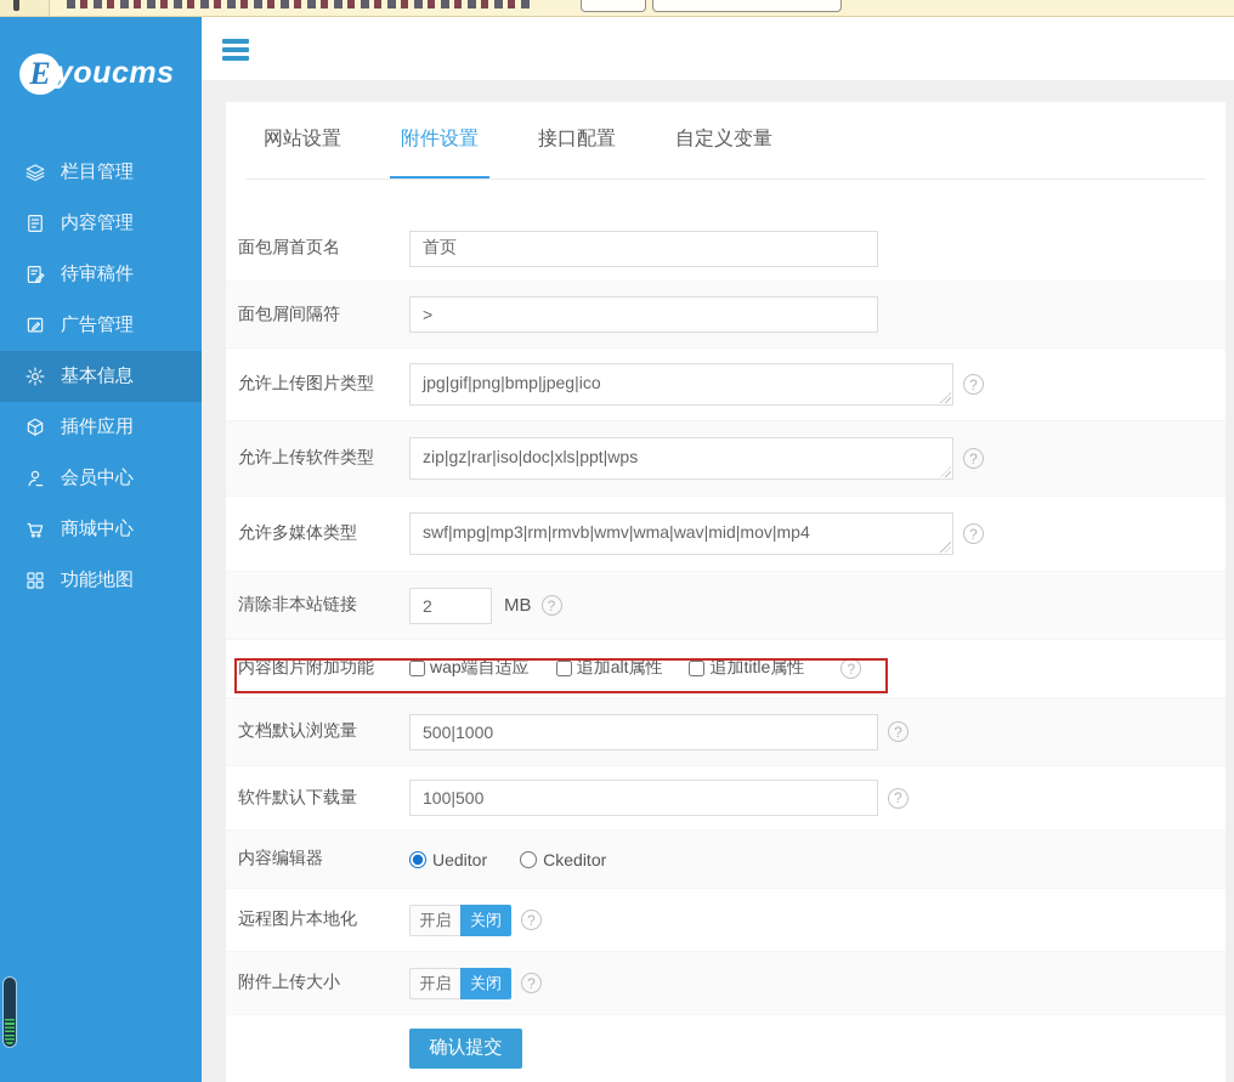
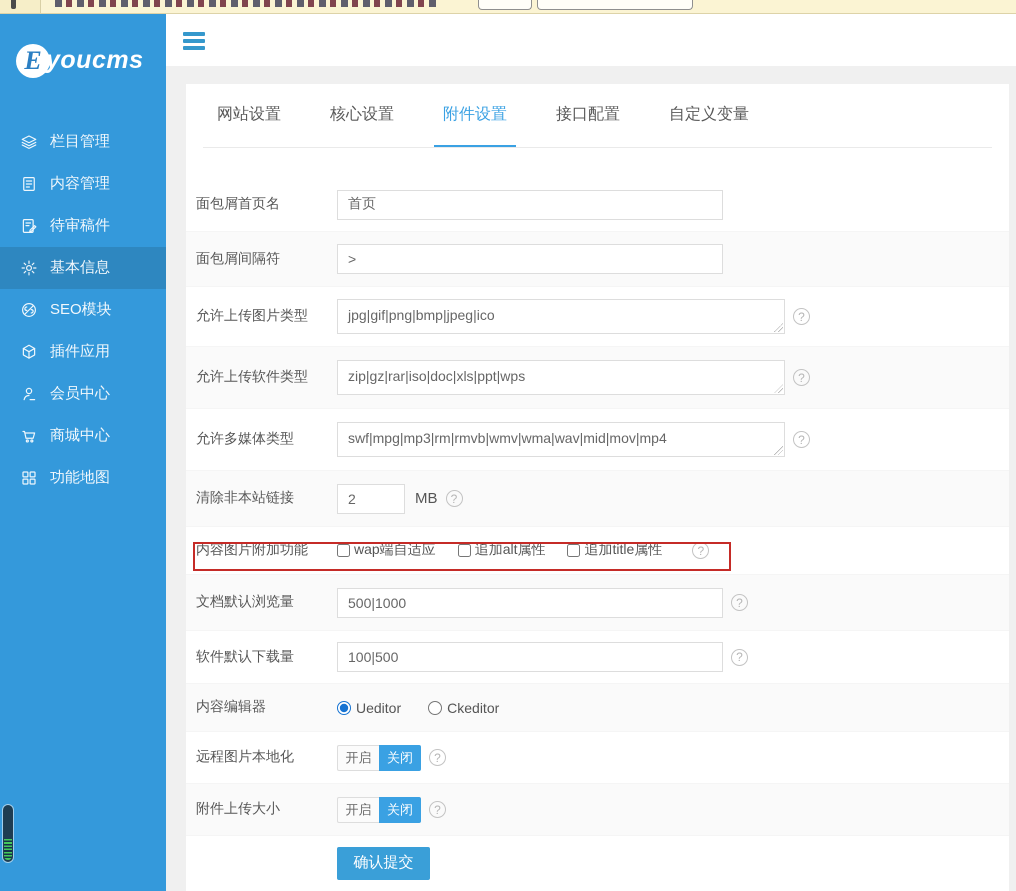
  E
  youcms
  栏目管理
  内容管理
  待审稿件
- 广告管理
  基本信息
+ SEO模块
  插件应用
  会员中心
  商城中心
  功能地图
  网站设置
+ 核心设置
  附件设置
  接口配置
  自定义变量
  面包屑首页名
  首页
  面包屑间隔符
  >
  允许上传图片类型
  jpg|gif|png|bmp|jpeg|ico
  ?
  允许上传软件类型
  zip|gz|rar|iso|doc|xls|ppt|wps
  ?
  允许多媒体类型
  swf|mpg|mp3|rm|rmvb|wmv|wma|wav|mid|mov|mp4
  ?
  清除非本站链接
  2
  MB
  ?
  内容图片附加功能
  wap端自适应
  追加alt属性
  追加title属性
  ?
  文档默认浏览量
  500|1000
  ?
  软件默认下载量
  100|500
  ?
  内容编辑器
  Ueditor
  Ckeditor
  远程图片本地化
  开启
  关闭
  ?
  附件上传大小
  开启
  关闭
  ?
  确认提交
